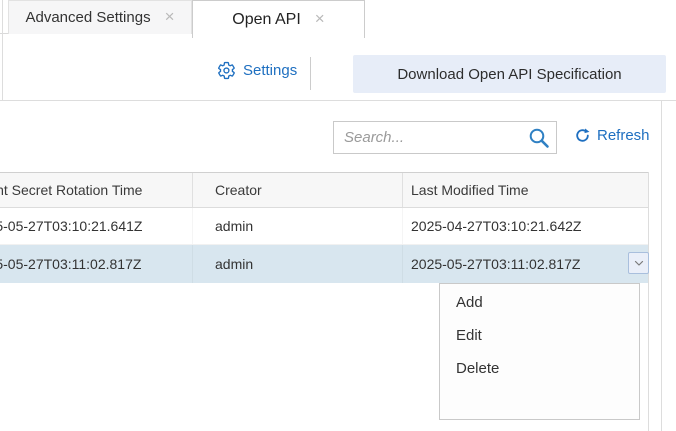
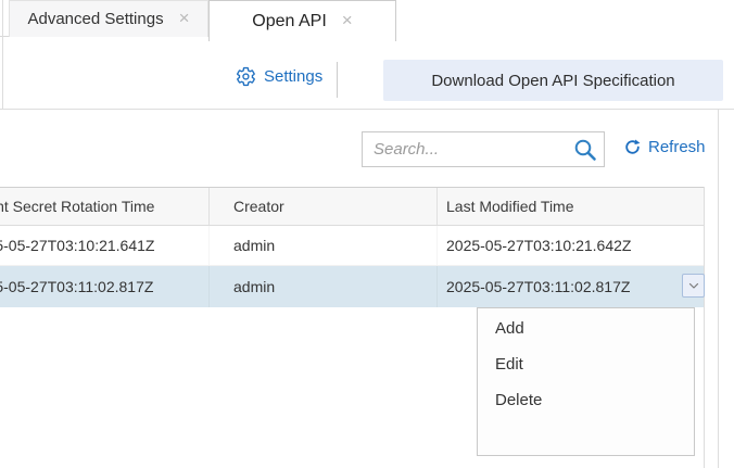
  Advanced Settings
  ×
  Open API
  ×
  Settings
  Download Open API Specification
  Search...
  Refresh
  nt Secret Rotation Time
  Creator
  Last Modified Time
  -05-27T03:10:21.641Z
  admin
- 2025-04-27T03:10:21.642Z
+ 2025-05-27T03:10:21.642Z
  -05-27T03:11:02.817Z
  admin
  2025-05-27T03:11:02.817Z
  Add
  Edit
  Delete
